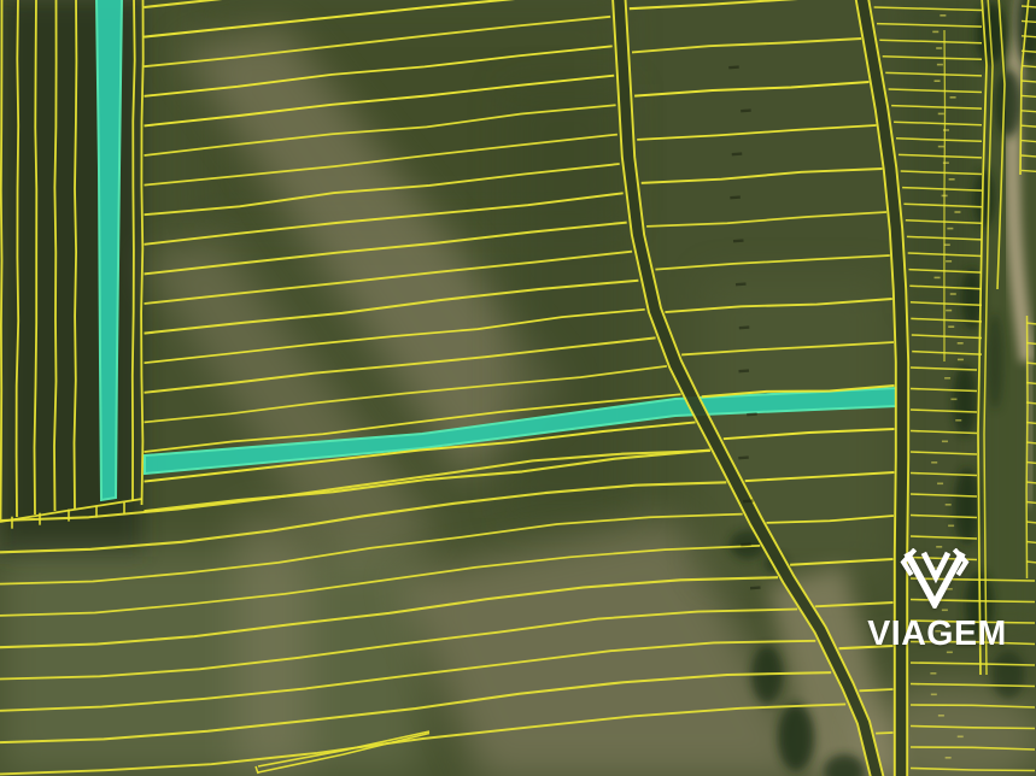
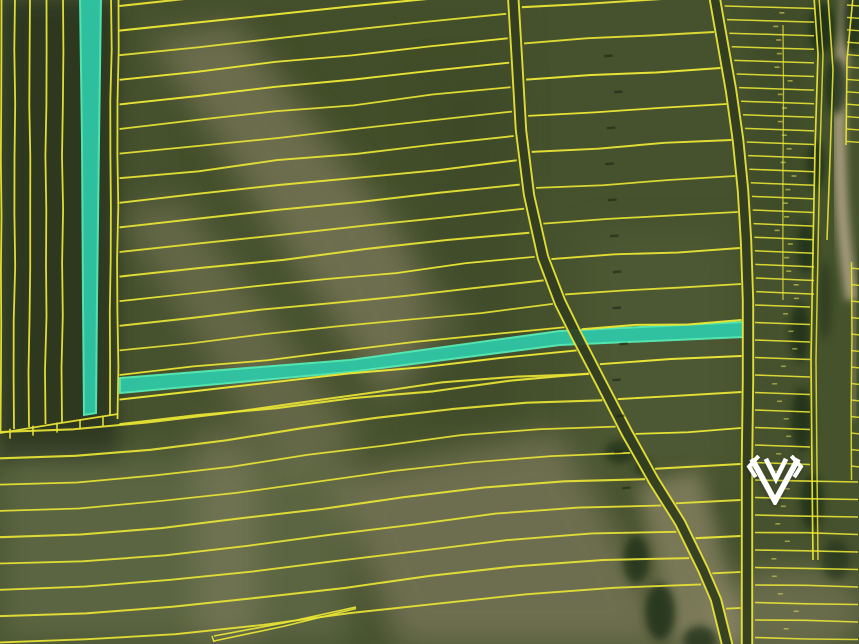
- VIAGEM
